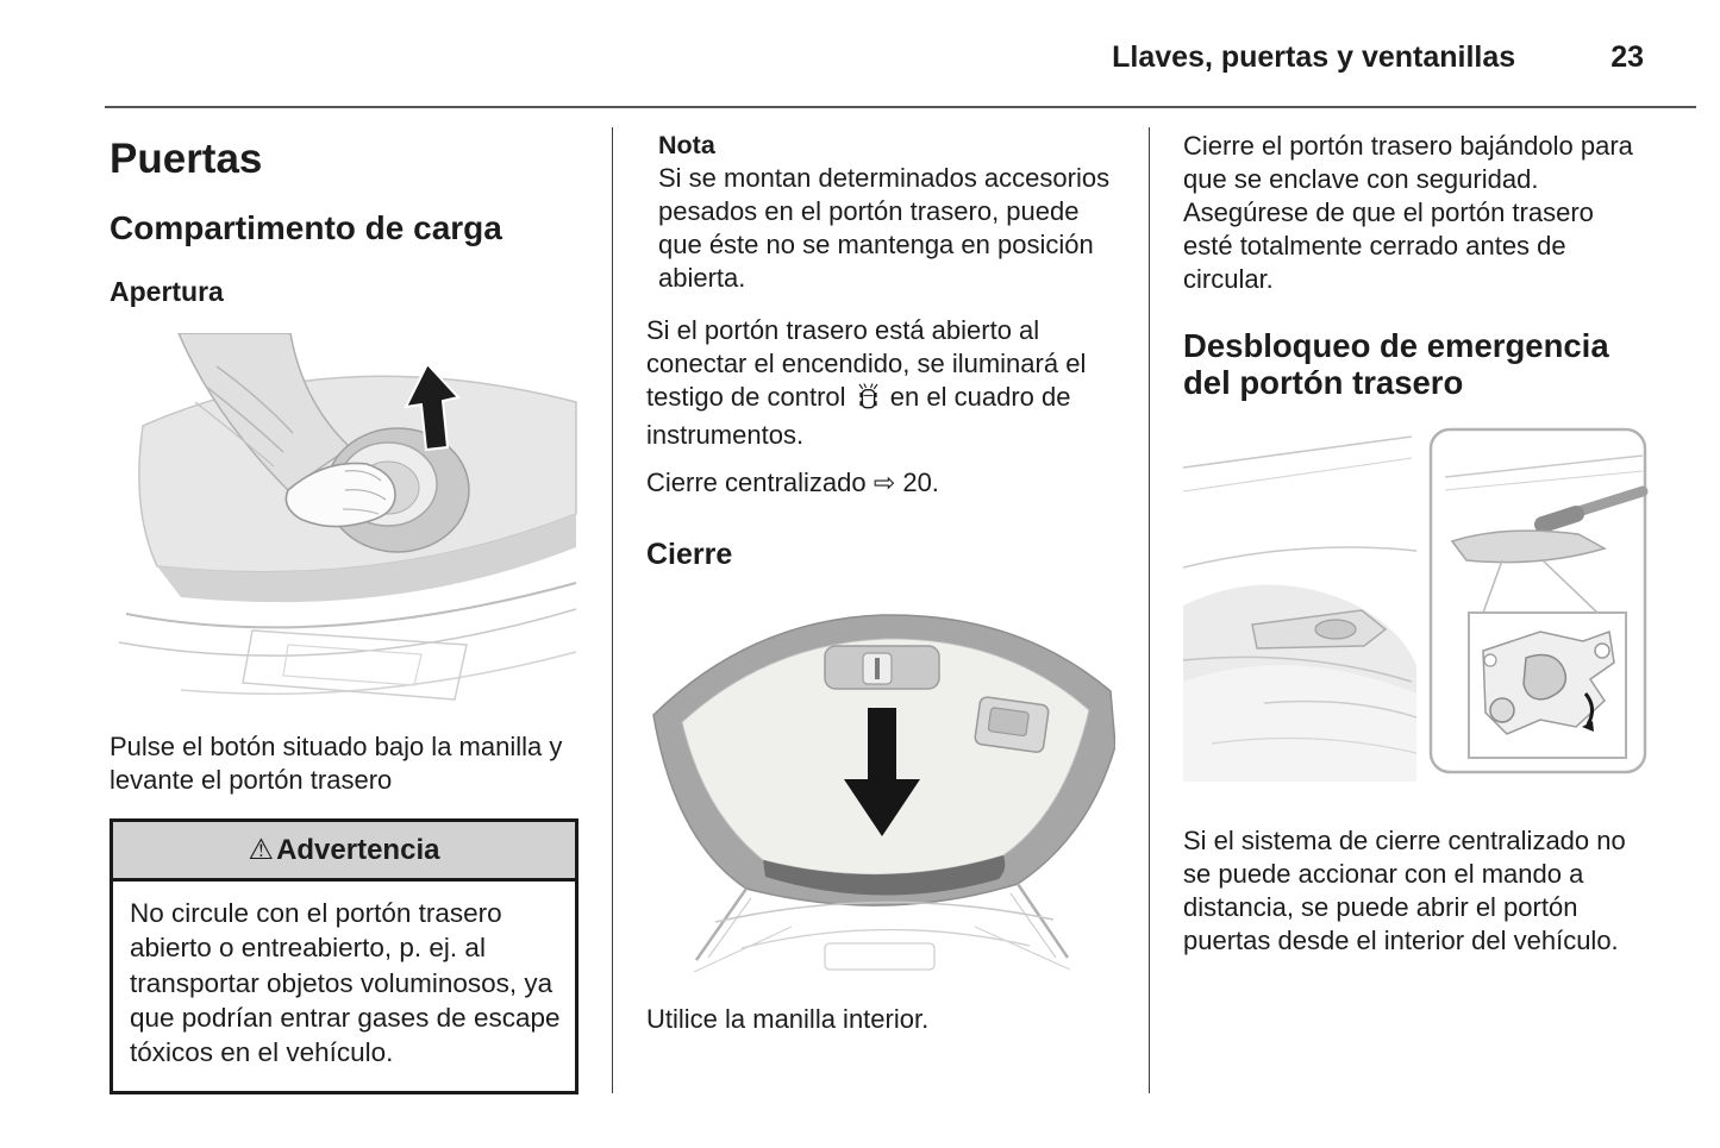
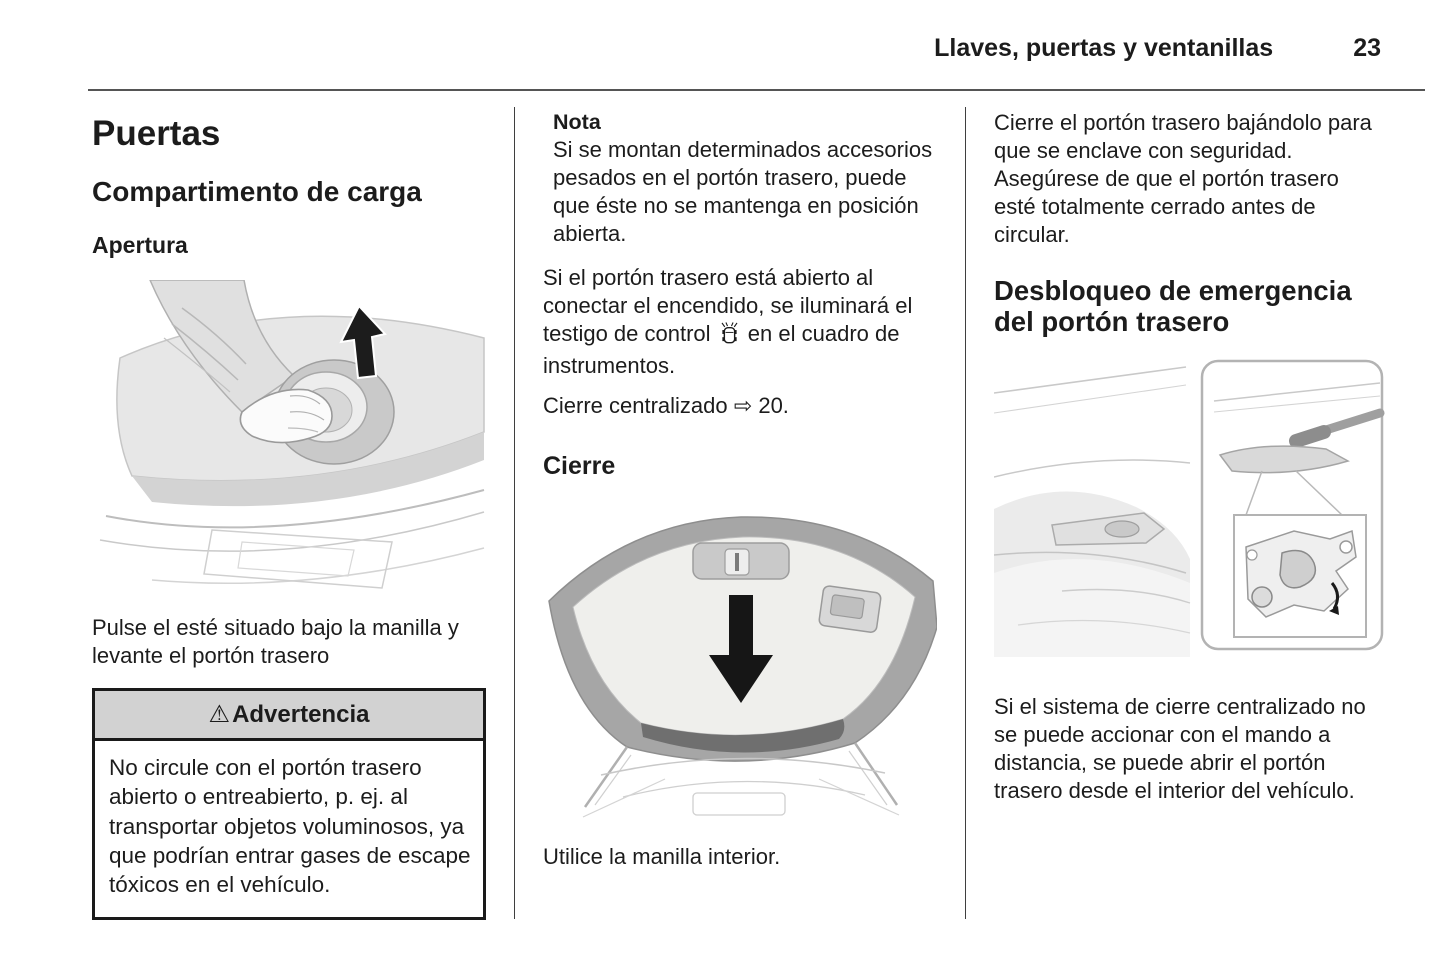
  Llaves, puertas y ventanillas
  23
  Puertas
  Compartimento de carga
  Apertura
- Pulse el botón situado bajo la manilla y levante el portón trasero
+ Pulse el esté situado bajo la manilla y levante el portón trasero
  ⚠Advertencia
  No circule con el portón trasero abierto o entreabierto, p. ej. al transportar objetos voluminosos, ya que podrían entrar gases de escape tóxicos en el vehículo.
  Nota
  Si se montan determinados accesorios pesados en el portón trasero, puede que éste no se mantenga en posición abierta.
  Si el portón trasero está abierto al conectar el encendido, se iluminará el testigo de control en el cuadro de instrumentos.
  Cierre centralizado ⇨ 20.
  Cierre
  Utilice la manilla interior.
  Cierre el portón trasero bajándolo para que se enclave con seguridad. Asegúrese de que el portón trasero esté totalmente cerrado antes de circular.
  Desbloqueo de emergencia del portón trasero
- Si el sistema de cierre centralizado no se puede accionar con el mando a distancia, se puede abrir el portón puertas desde el interior del vehículo.
+ Si el sistema de cierre centralizado no se puede accionar con el mando a distancia, se puede abrir el portón trasero desde el interior del vehículo.
